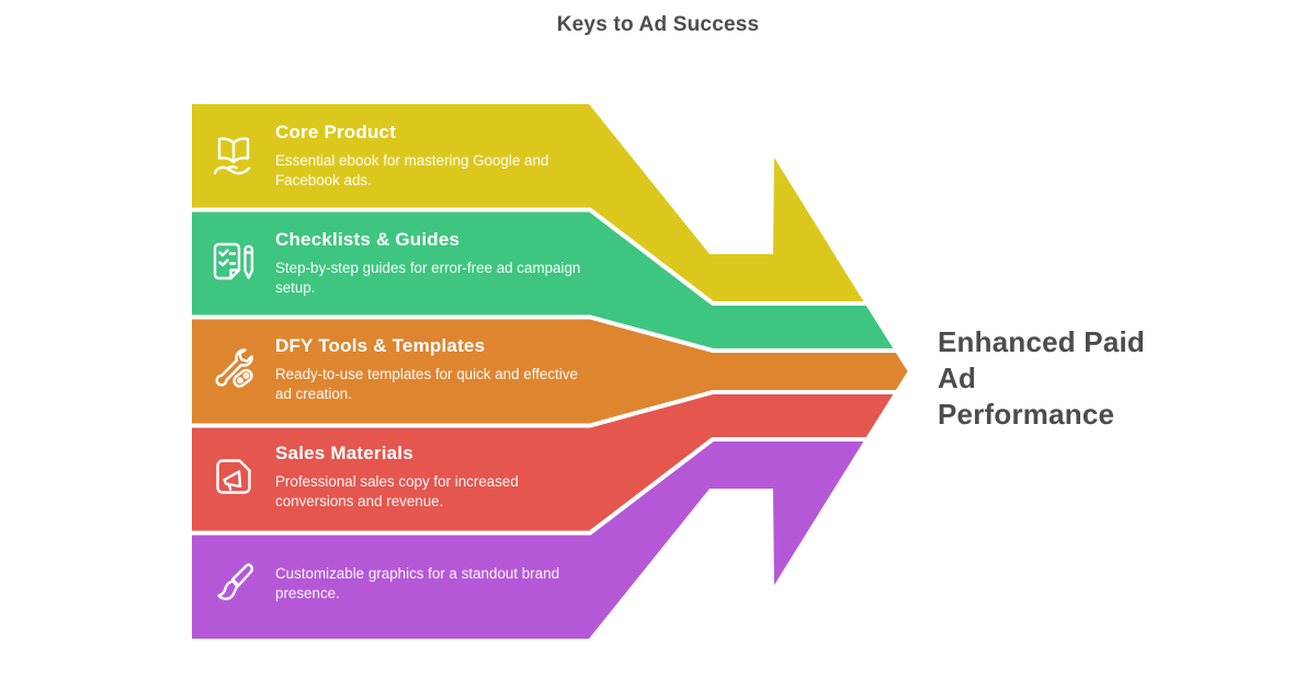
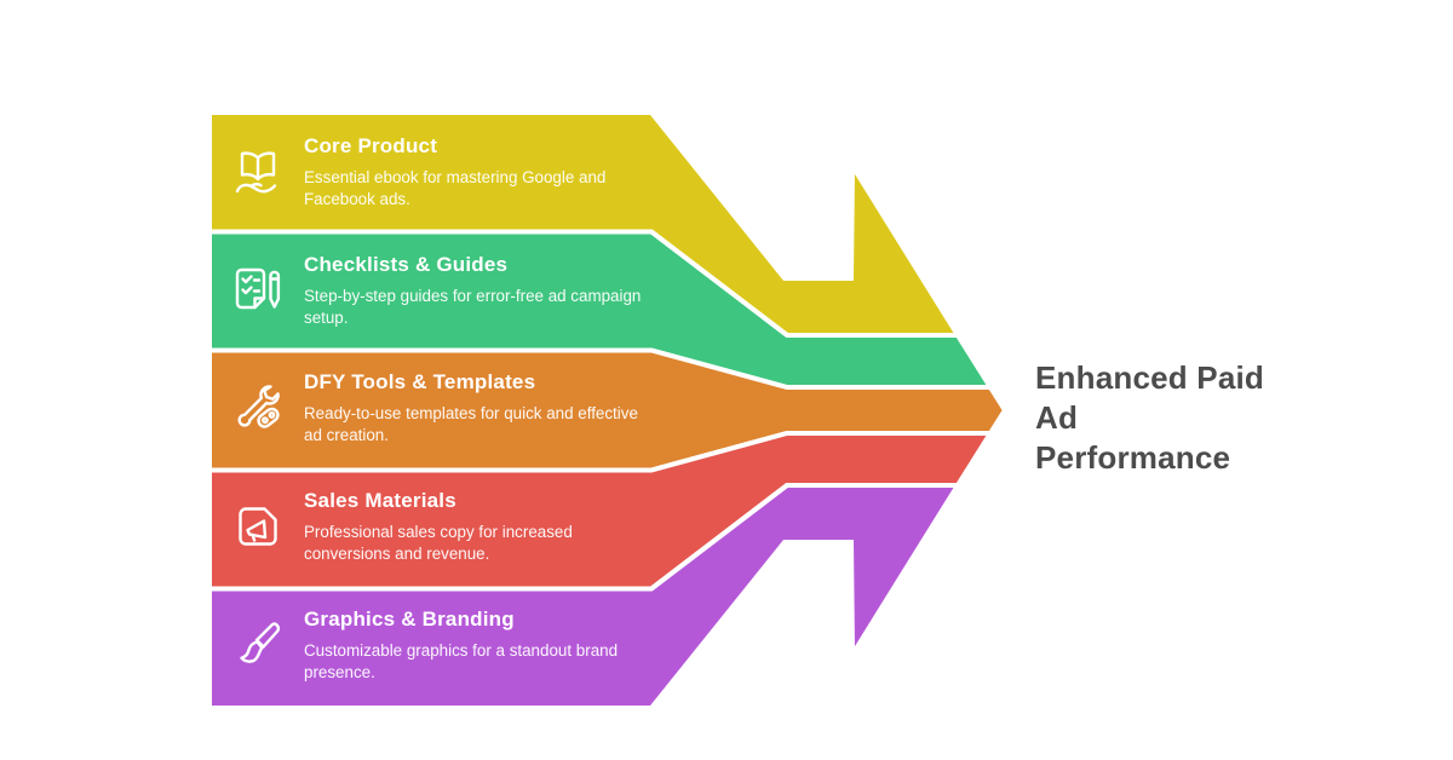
- Keys to Ad Success
  Core Product
  Essential ebook for mastering Google and Facebook ads.
  Checklists & Guides
  Step-by-step guides for error-free ad campaign setup.
  DFY Tools & Templates
  Ready-to-use templates for quick and effective ad creation.
  Sales Materials
  Professional sales copy for increased conversions and revenue.
+ Graphics & Branding
  Customizable graphics for a standout brand presence.
  Enhanced Paid Ad Performance
